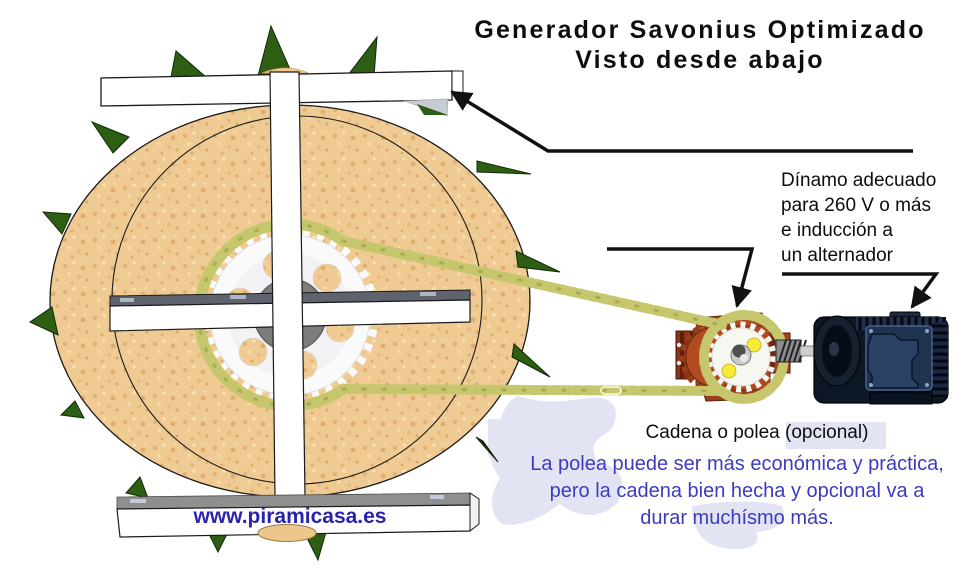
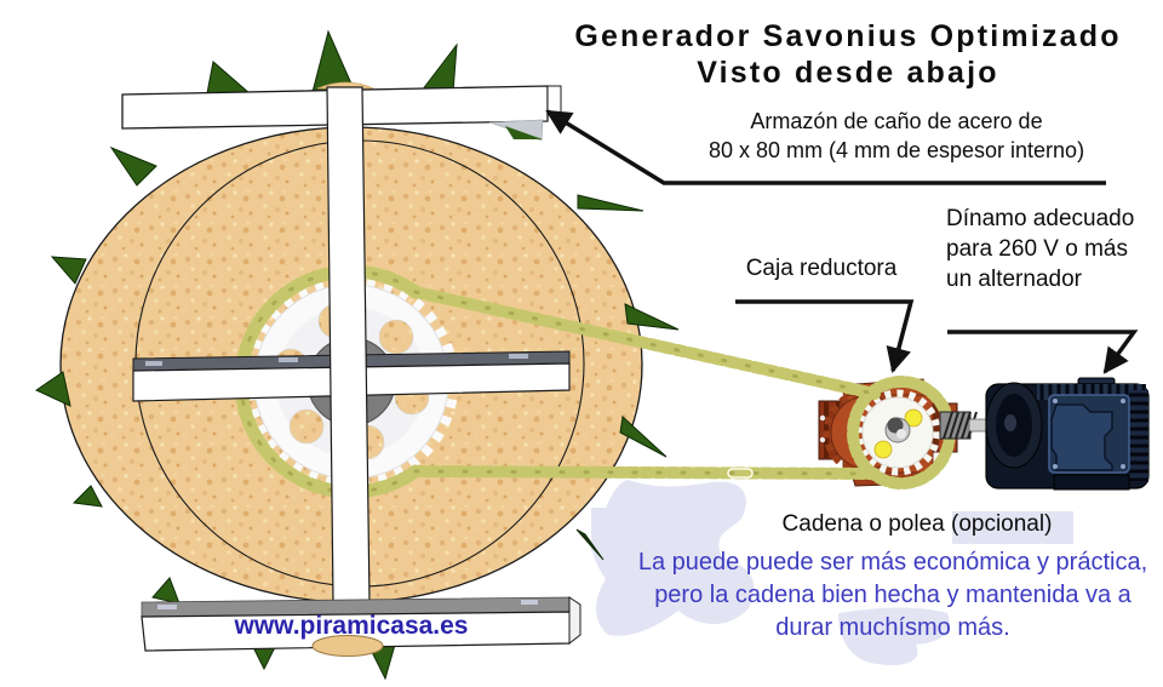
  Generador Savonius Optimizado
  Visto desde abajo
+ Armazón de caño de acero de
+ 80 x 80 mm (4 mm de espesor interno)
+ Caja reductora
  Dínamo adecuado
  para 260 V o más
- e inducción a
  un alternador
  Cadena o polea (opcional)
- La polea puede ser más económica y práctica,
+ La puede puede ser más económica y práctica,
- pero la cadena bien hecha y opcional va a
+ pero la cadena bien hecha y mantenida va a
  durar muchísmo más.
  www.piramicasa.es
